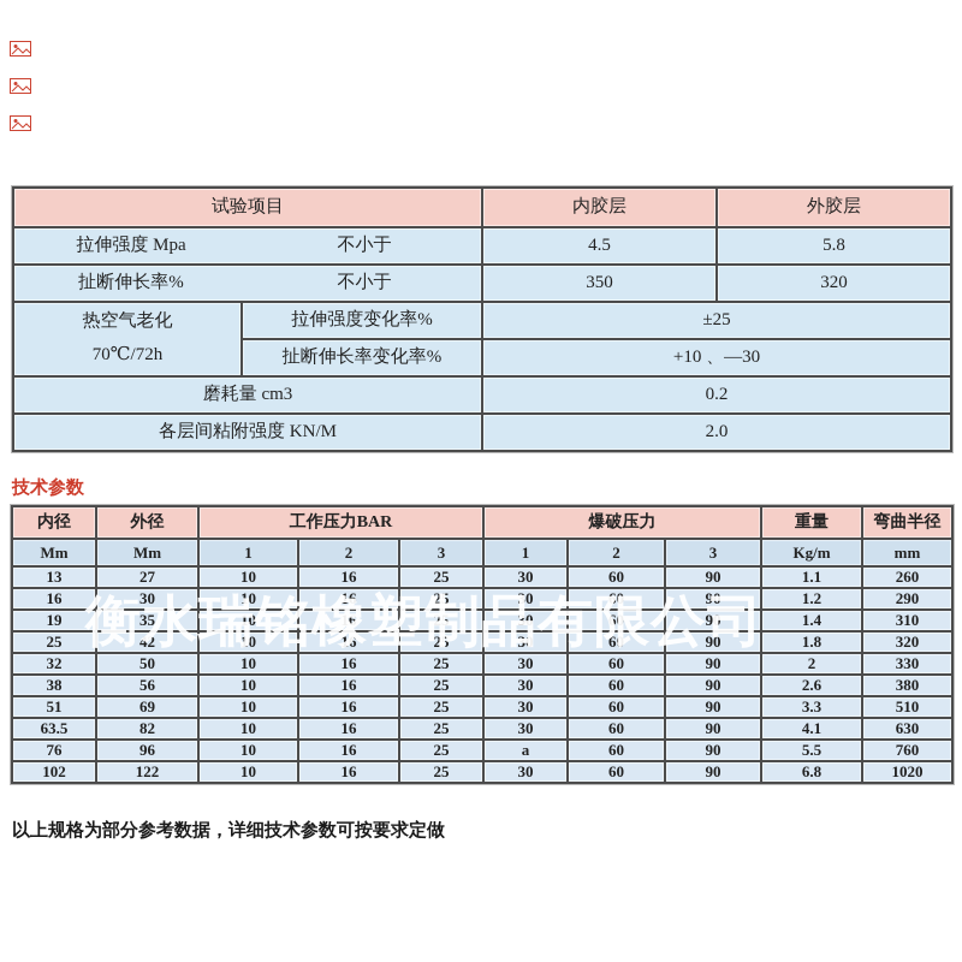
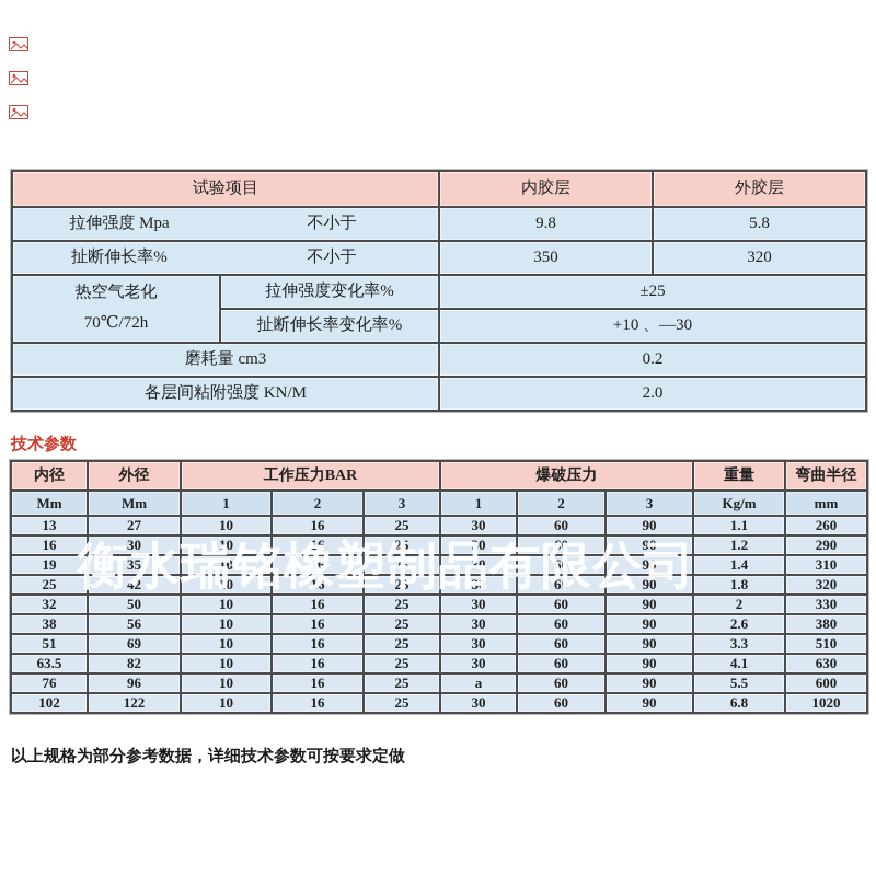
  试验项目	内胶层	外胶层
- 拉伸强度 Mpa 不小于	4.5	5.8
+ 拉伸强度 Mpa 不小于	9.8	5.8
  扯断伸长率% 不小于	350	320
  热空气老化 70℃/72h	拉伸强度变化率%	±25
  扯断伸长率变化率%	+10 、—30
  磨耗量 cm3	0.2
  各层间粘附强度 KN/M	2.0
  技术参数
  内径	外径	工作压力BAR	爆破压力	重量	弯曲半径
  Mm	Mm	1	2	3	1	2	3	Kg/m	mm
  13	27	10	16	25	30	60	90	1.1	260
  16	30	10	16	25	30	60	90	1.2	290
  19	35	10	16	25	30	60	90	1.4	310
  25	42	10	16	25	30	60	90	1.8	320
  32	50	10	16	25	30	60	90	2	330
  38	56	10	16	25	30	60	90	2.6	380
  51	69	10	16	25	30	60	90	3.3	510
  63.5	82	10	16	25	30	60	90	4.1	630
- 76	96	10	16	25	a	60	90	5.5	760
+ 76	96	10	16	25	a	60	90	5.5	600
  102	122	10	16	25	30	60	90	6.8	1020
  衡水瑞铭橡塑制品有限公司
  以上规格为部分参考数据，详细技术参数可按要求定做
